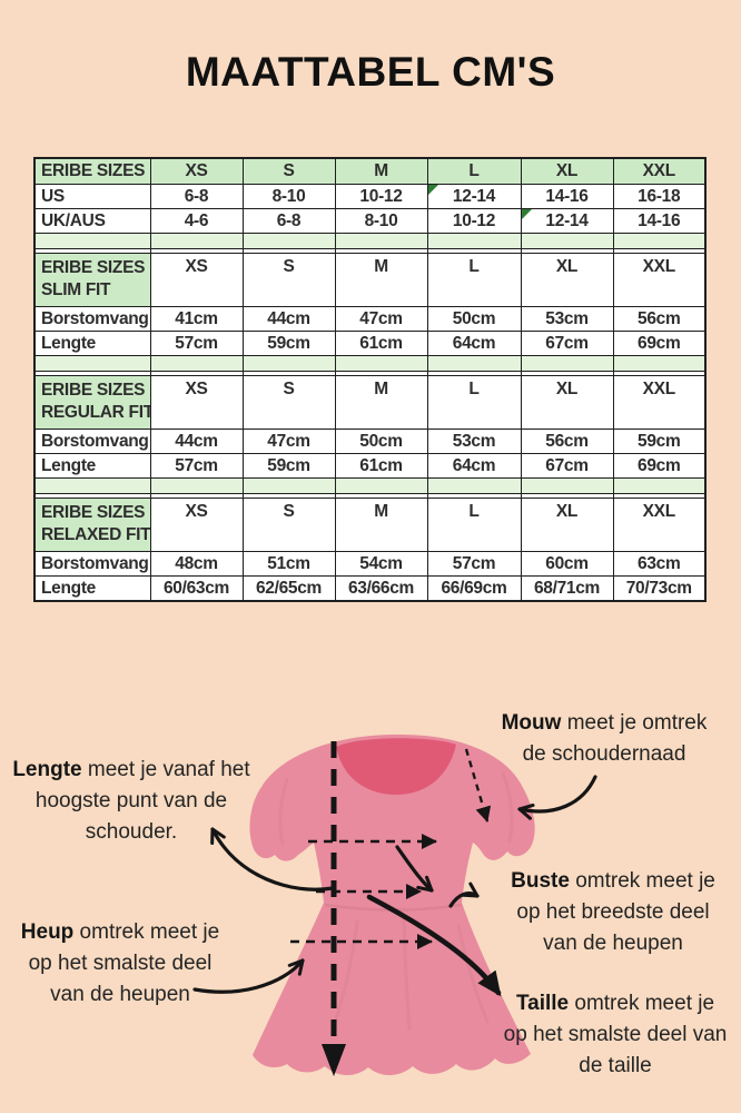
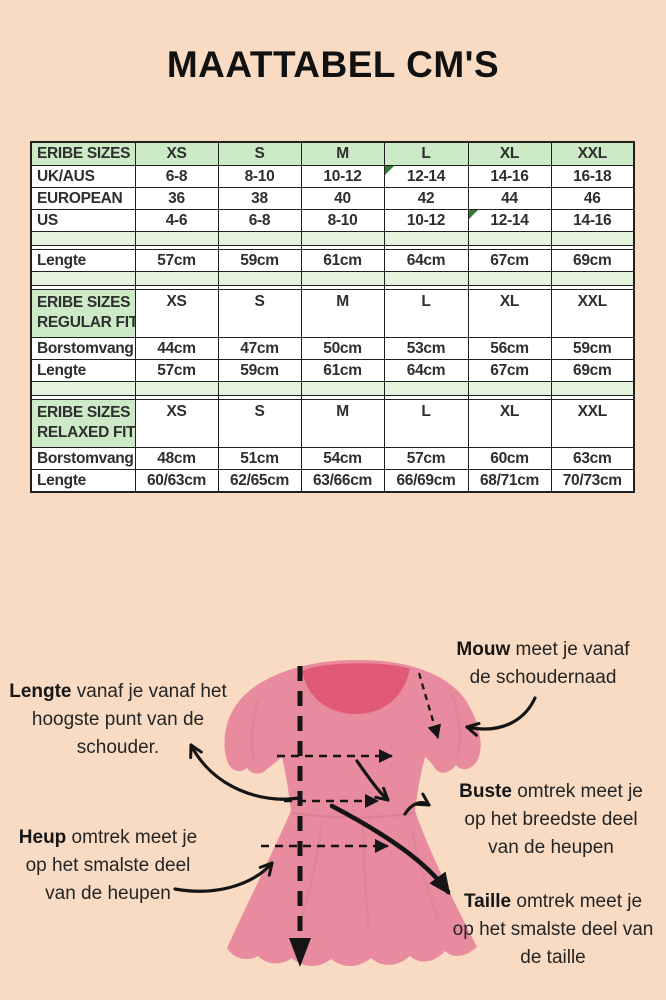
  MAATTABEL CM'S
  ERIBE SIZES	XS	S	M	L	XL	XXL
- US	6-8	8-10	10-12	12-14	14-16	16-18
+ UK/AUS	6-8	8-10	10-12	12-14	14-16	16-18
+ EUROPEAN	36	38	40	42	44	46
- UK/AUS	4-6	6-8	8-10	10-12	12-14	14-16
+ US	4-6	6-8	8-10	10-12	12-14	14-16
- ERIBE SIZESSLIM FIT	XS	S	M	L	XL	XXL
- Borstomvang	41cm	44cm	47cm	50cm	53cm	56cm
  Lengte	57cm	59cm	61cm	64cm	67cm	69cm
  ERIBE SIZESREGULAR FIT	XS	S	M	L	XL	XXL
  Borstomvang	44cm	47cm	50cm	53cm	56cm	59cm
  Lengte	57cm	59cm	61cm	64cm	67cm	69cm
  ERIBE SIZESRELAXED FIT	XS	S	M	L	XL	XXL
  Borstomvang	48cm	51cm	54cm	57cm	60cm	63cm
  Lengte	60/63cm	62/65cm	63/66cm	66/69cm	68/71cm	70/73cm
- Lengte meet je vanaf het hoogste punt van de schouder.
+ Lengte vanaf je vanaf het hoogste punt van de schouder.
- Mouw meet je omtrek de schoudernaad
+ Mouw meet je vanaf de schoudernaad
  Buste omtrek meet je op het breedste deel van de heupen
  Heup omtrek meet je op het smalste deel van de heupen
  Taille omtrek meet je op het smalste deel van de taille
